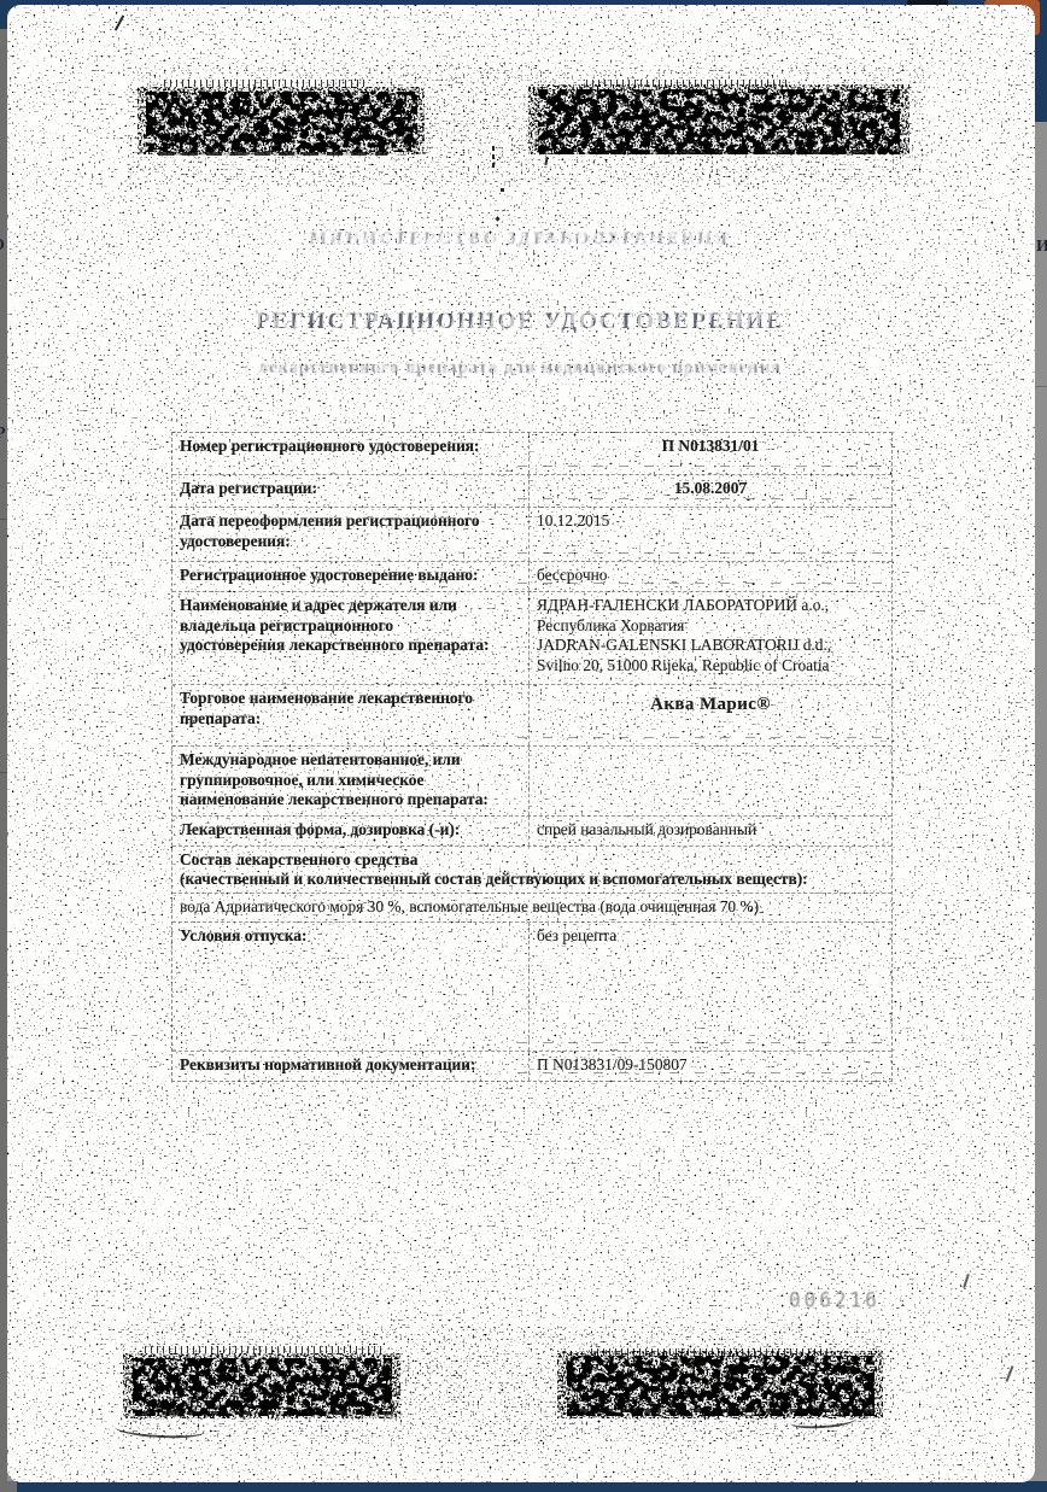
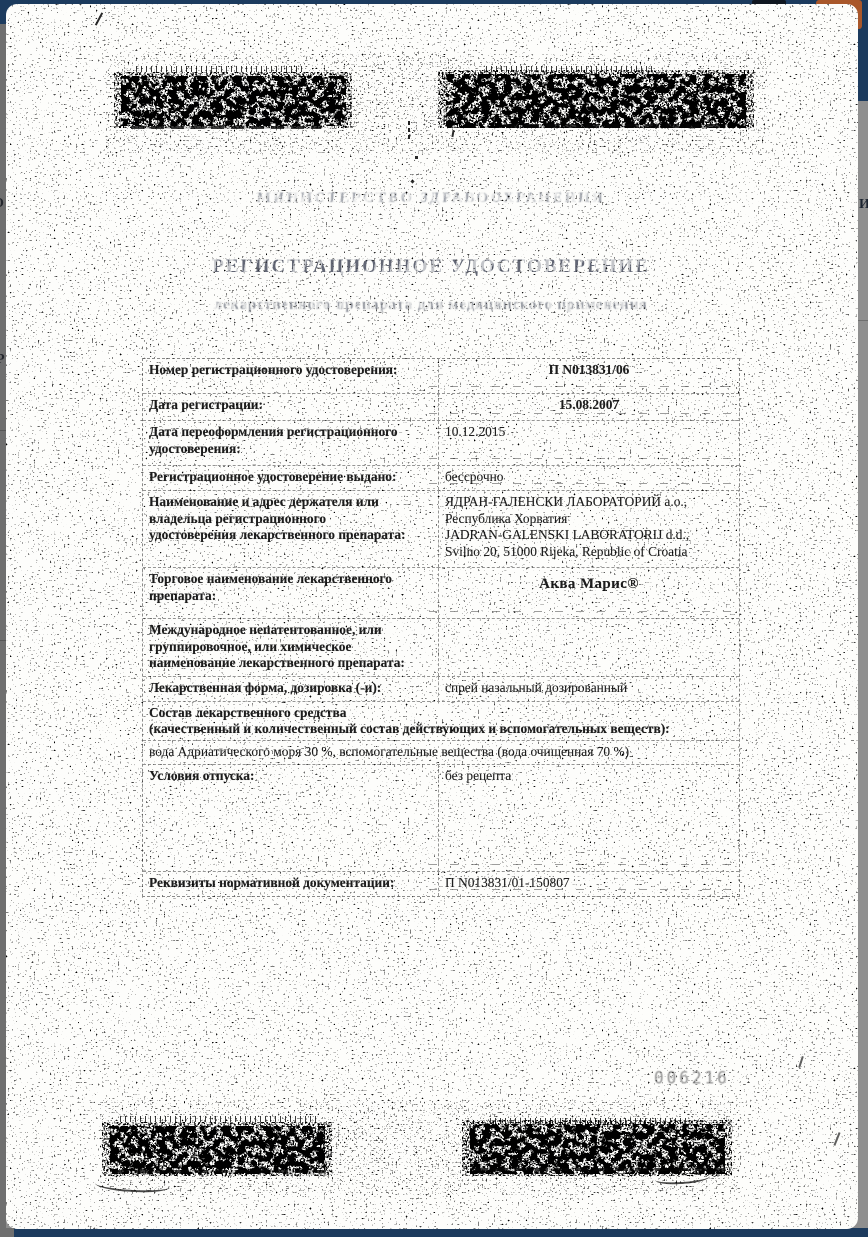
  Р
  И
  МИНИСТЕРСТВО ЗДРАВООХРАНЕНИЯ
  РЕГИСТРАЦИОННОЕ УДОСТОВЕРЕНИЕ
  лекарственного препарата для медицинского применения
  Номер регистрационного удостоверения:
- П N013831/01
+ П N013831/06
  Дата регистрации:
  15.08.2007
  Дата переоформления регистрационного
  удостоверения:
  10.12.2015
  Регистрационное удостоверение выдано:
  бессрочно
  Наименование и адрес держателя или
  владельца регистрационного
  удостоверения лекарственного препарата:
  ЯДРАН-ГАЛЕНСКИ ЛАБОРАТОРИЙ a.o.,
  Республика Хорватия
  JADRAN-GALENSKI LABORATORIJ d.d.,
  Svilno 20, 51000 Rijeka, Republic of Croatia
  Торговое наименование лекарственного
  препарата:
  Аква Марис®
  Международное непатентованное, или
  группировочное, или химическое
  наименование лекарственного препарата:
  Лекарственная форма, дозировка (-и):
  спрей назальный дозированный
  Состав лекарственного средства
  (качественный и количественный состав действующих и вспомогательных веществ):
  вода Адриатического моря 30 %, вспомогательные вещества (вода очищенная 70 %)
  Условия отпуска:
  без рецепта
  Реквизиты нормативной документации:
- П N013831/09-150807
+ П N013831/01-150807
  006216
